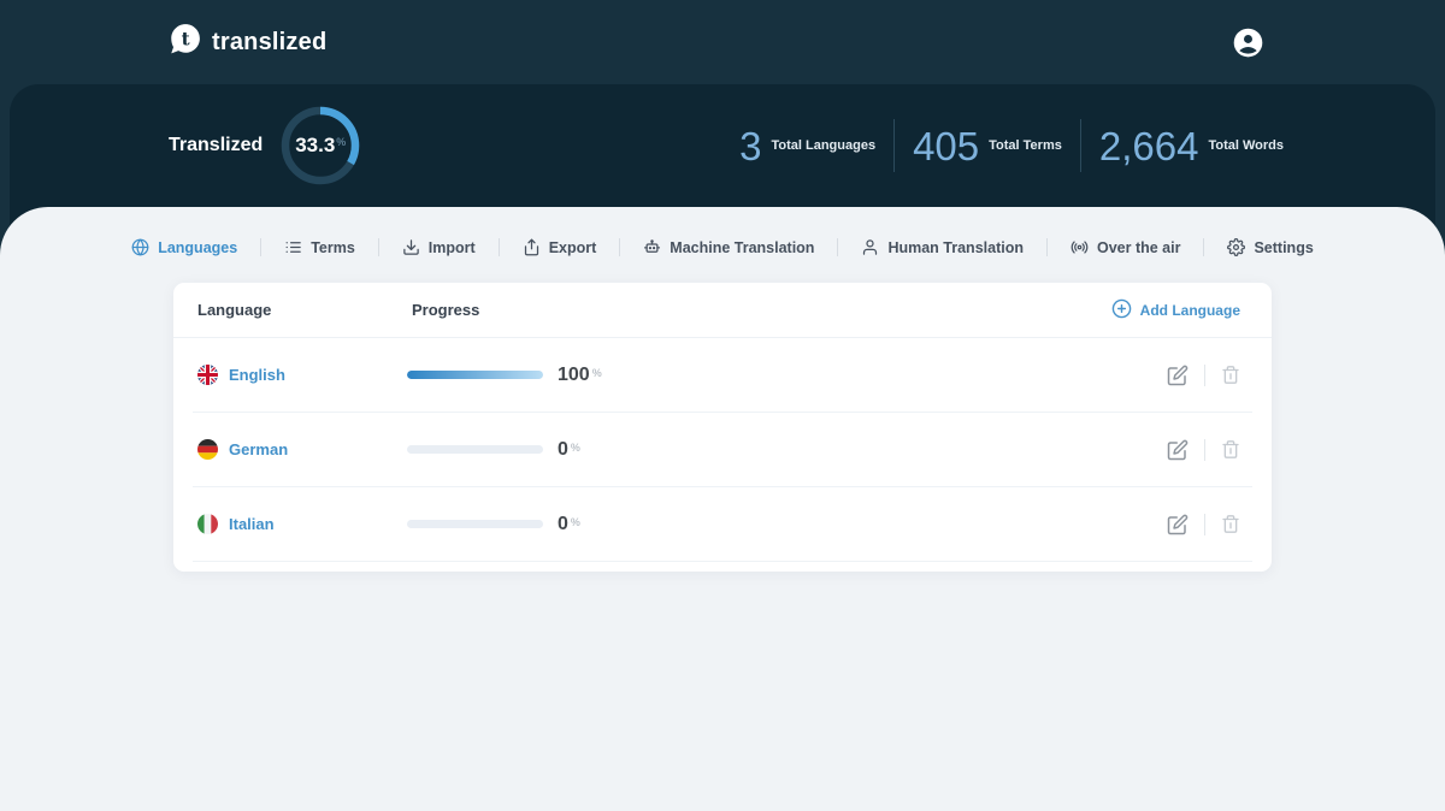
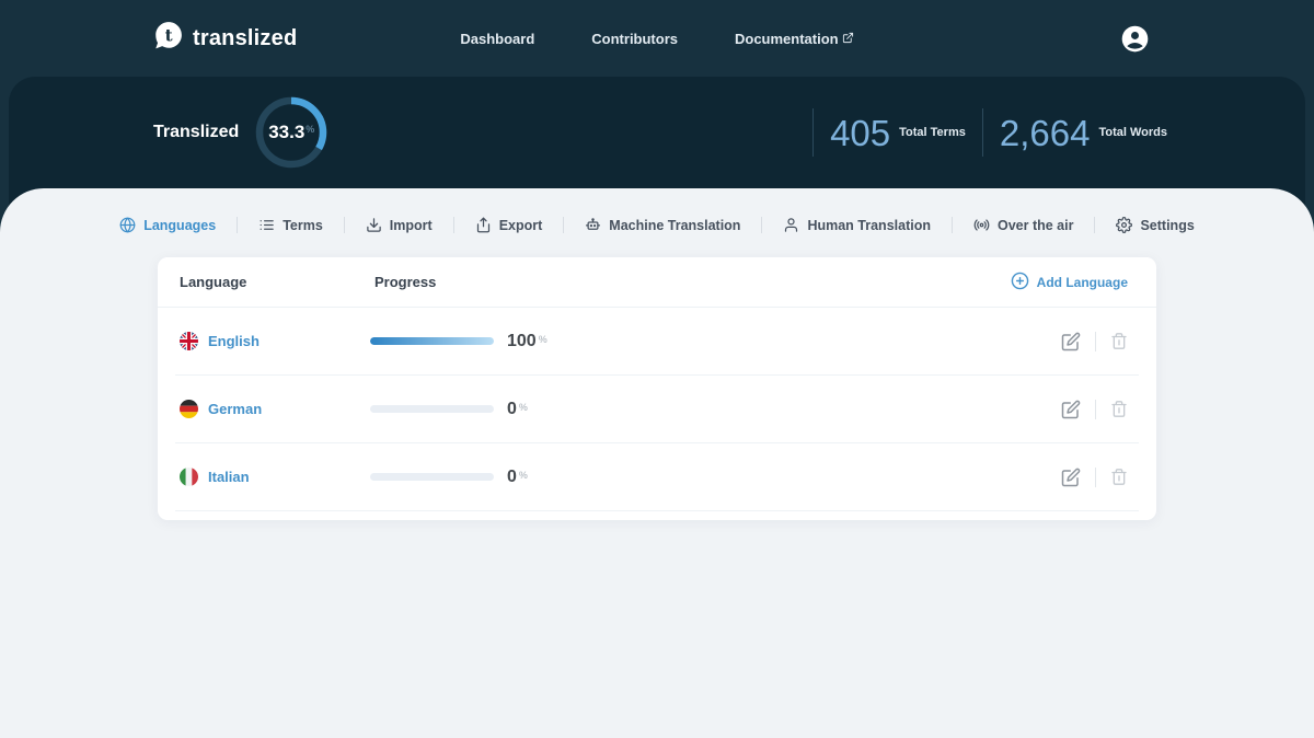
  t
  translized
+ Dashboard
+ Contributors
+ Documentation
  Translized
  33.3
  %
- 3
- Total Languages
  405
  Total Terms
  2,664
  Total Words
  Languages
  Terms
  Import
  Export
  Machine Translation
  Human Translation
  Over the air
  Settings
  Language
  Progress
  Add Language
  English
  100
  %
  German
  0
  %
  Italian
  0
  %
